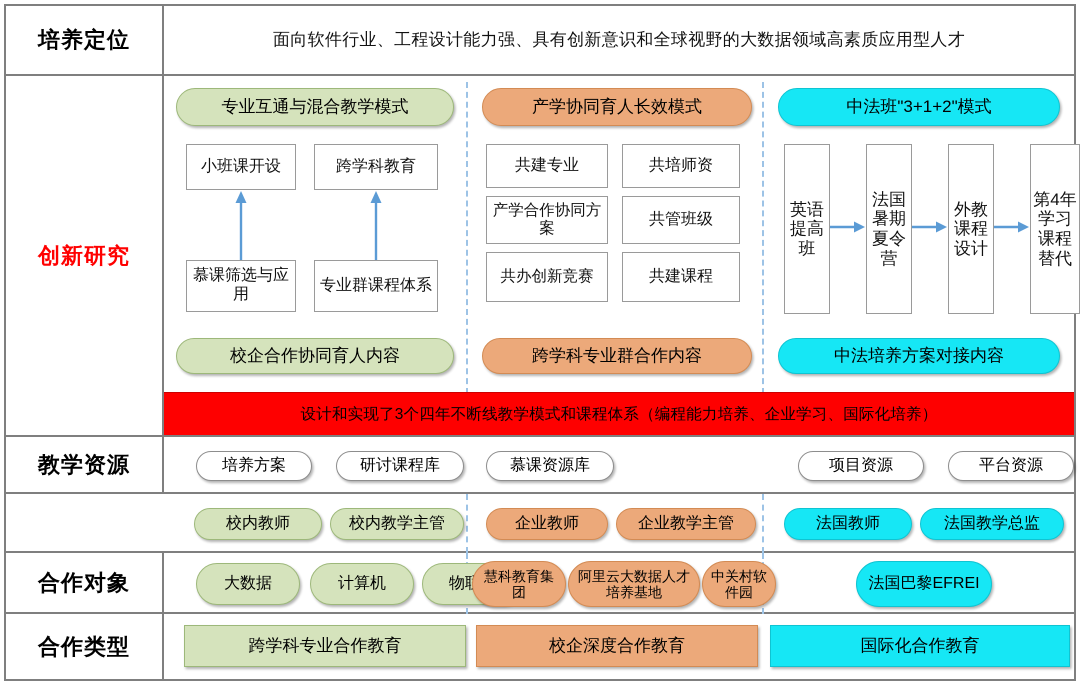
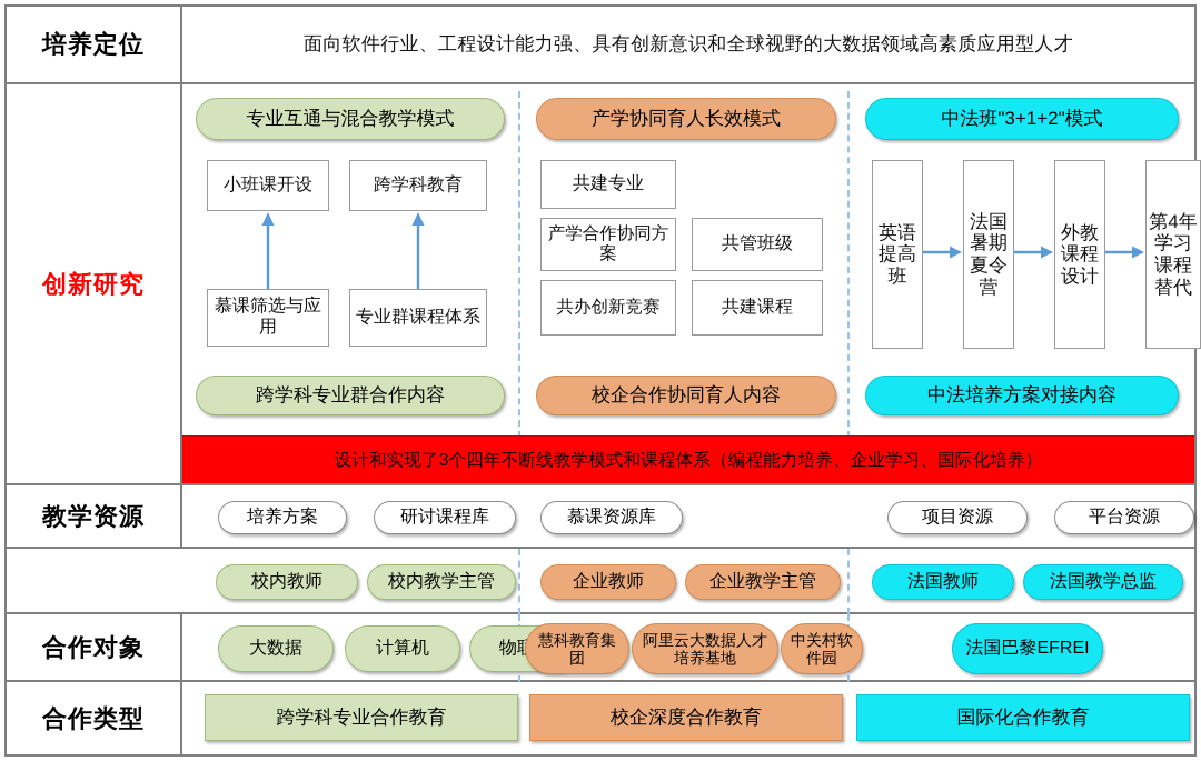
  培养定位
  面向软件行业、工程设计能力强、具有创新意识和全球视野的大数据领域高素质应用型人才
  创新研究
  专业互通与混合教学模式
  小班课开设
  跨学科教育
  慕课筛选与应用
  专业群课程体系
- 校企合作协同育人内容
+ 跨学科专业群合作内容
  产学协同育人长效模式
  共建专业
- 共培师资
  产学合作协同方案
  共管班级
  共办创新竞赛
  共建课程
- 跨学科专业群合作内容
+ 校企合作协同育人内容
  中法班"3+1+2"模式
  英语提高班
  法国暑期夏令营
  外教课程设计
  第4年学习课程替代
  中法培养方案对接内容
  设计和实现了3个四年不断线教学模式和课程体系（编程能力培养、企业学习、国际化培养）
  教学资源
  培养方案
  研讨课程库
  慕课资源库
  项目资源
  平台资源
  校内教师
  校内教学主管
  企业教师
  企业教学主管
  法国教师
  法国教学总监
  合作对象
  大数据
  计算机
  慧科教育集团
  阿里云大数据人才培养基地
  中关村软件园
  法国巴黎EFREI
  合作类型
  跨学科专业合作教育
  校企深度合作教育
  国际化合作教育
